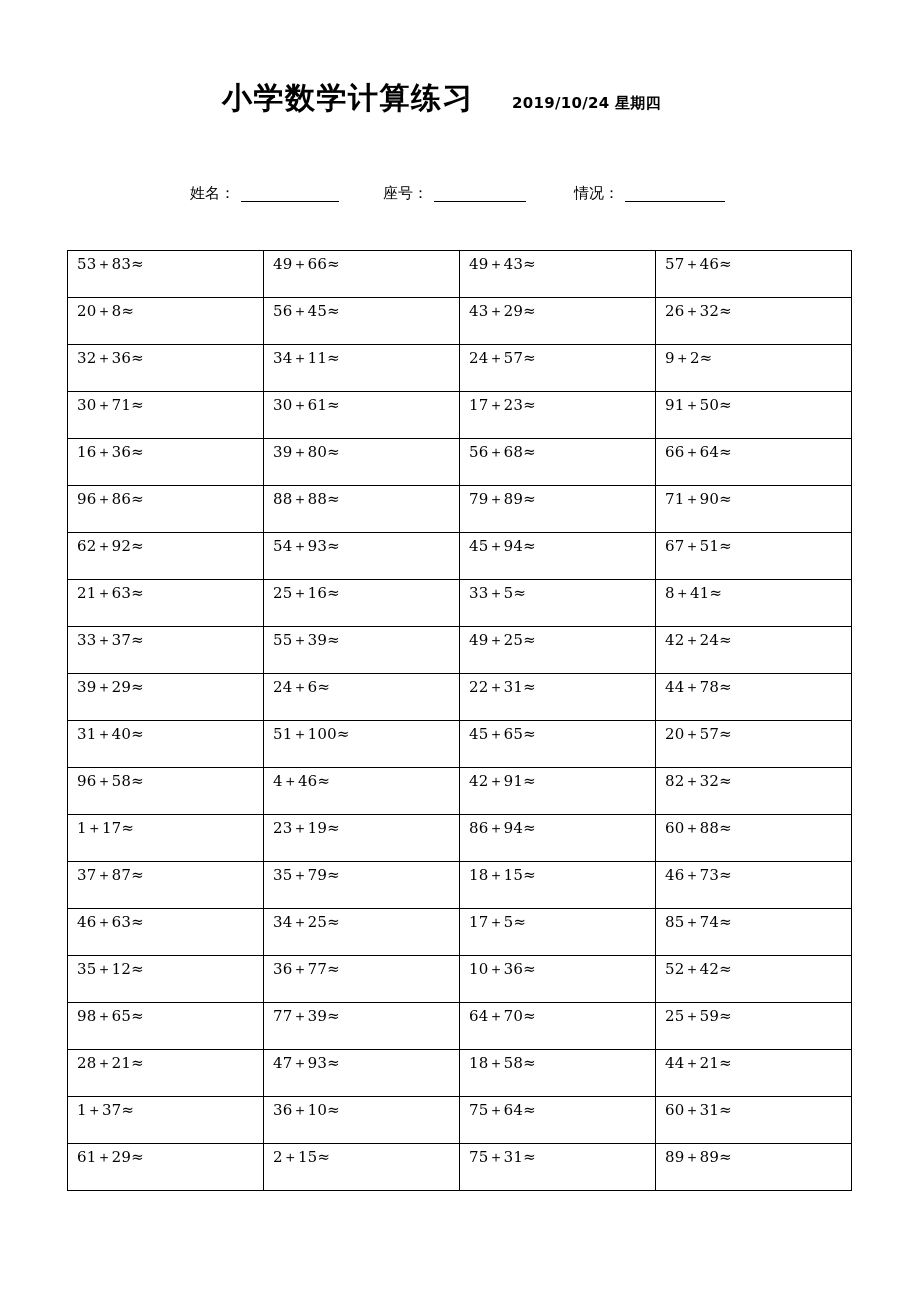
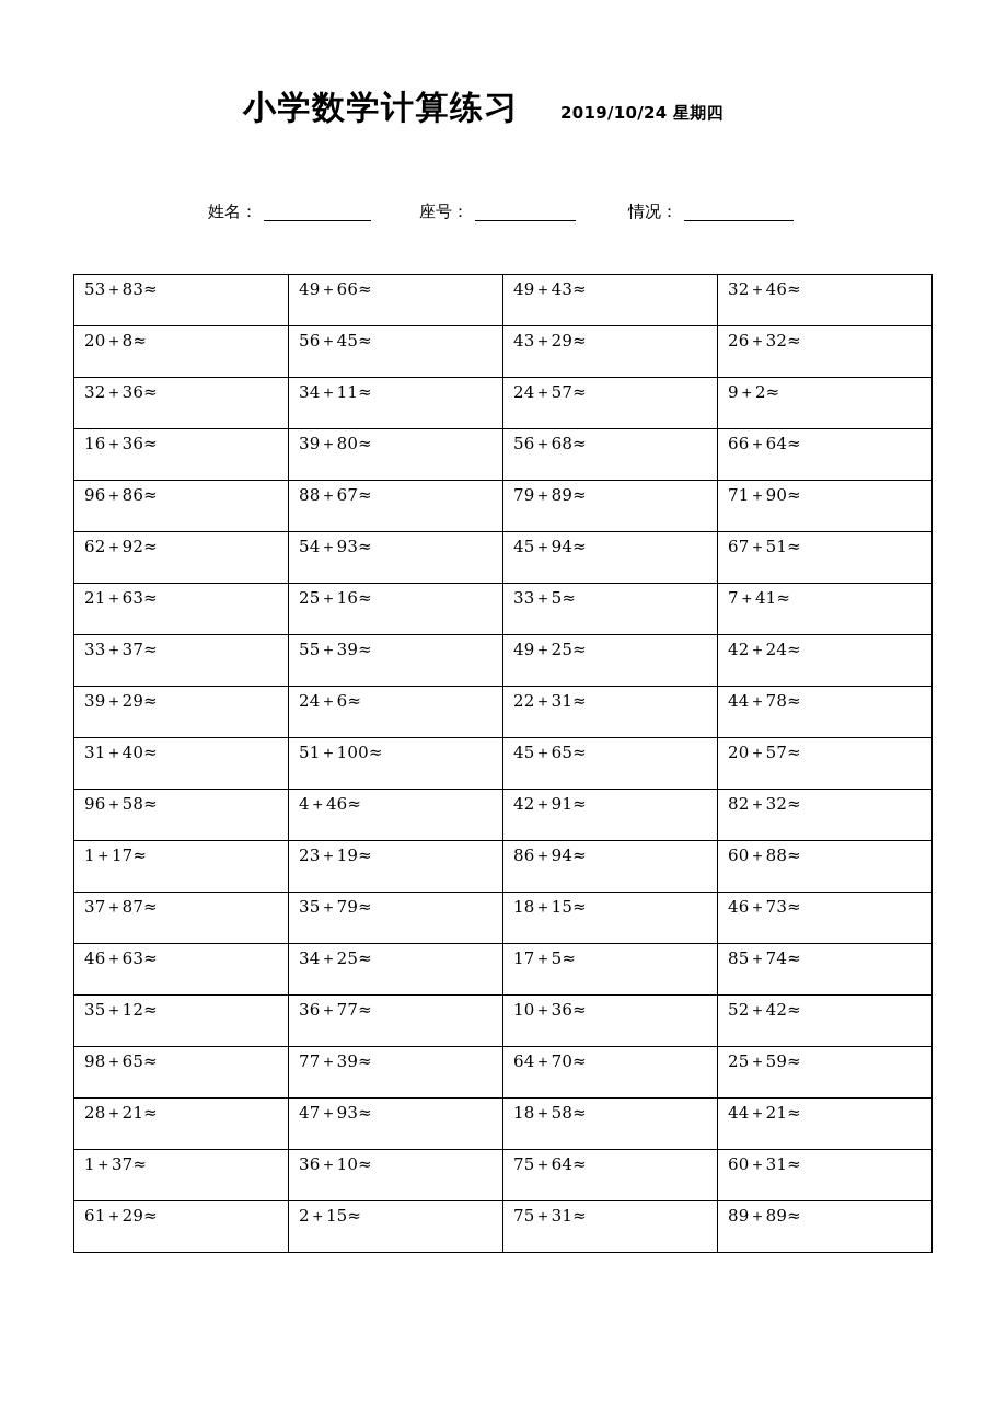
  小学数学计算练习
  2019/10/24 星期四
  姓名：
  座号：
  情况：
- 53＋83≈	49＋66≈	49＋43≈	57＋46≈
+ 53＋83≈	49＋66≈	49＋43≈	32＋46≈
  20＋8≈	56＋45≈	43＋29≈	26＋32≈
  32＋36≈	34＋11≈	24＋57≈	9＋2≈
- 30＋71≈	30＋61≈	17＋23≈	91＋50≈
  16＋36≈	39＋80≈	56＋68≈	66＋64≈
- 96＋86≈	88＋88≈	79＋89≈	71＋90≈
+ 96＋86≈	88＋67≈	79＋89≈	71＋90≈
  62＋92≈	54＋93≈	45＋94≈	67＋51≈
- 21＋63≈	25＋16≈	33＋5≈	8＋41≈
+ 21＋63≈	25＋16≈	33＋5≈	7＋41≈
  33＋37≈	55＋39≈	49＋25≈	42＋24≈
  39＋29≈	24＋6≈	22＋31≈	44＋78≈
  31＋40≈	51＋100≈	45＋65≈	20＋57≈
  96＋58≈	4＋46≈	42＋91≈	82＋32≈
  1＋17≈	23＋19≈	86＋94≈	60＋88≈
  37＋87≈	35＋79≈	18＋15≈	46＋73≈
  46＋63≈	34＋25≈	17＋5≈	85＋74≈
  35＋12≈	36＋77≈	10＋36≈	52＋42≈
  98＋65≈	77＋39≈	64＋70≈	25＋59≈
  28＋21≈	47＋93≈	18＋58≈	44＋21≈
  1＋37≈	36＋10≈	75＋64≈	60＋31≈
  61＋29≈	2＋15≈	75＋31≈	89＋89≈
